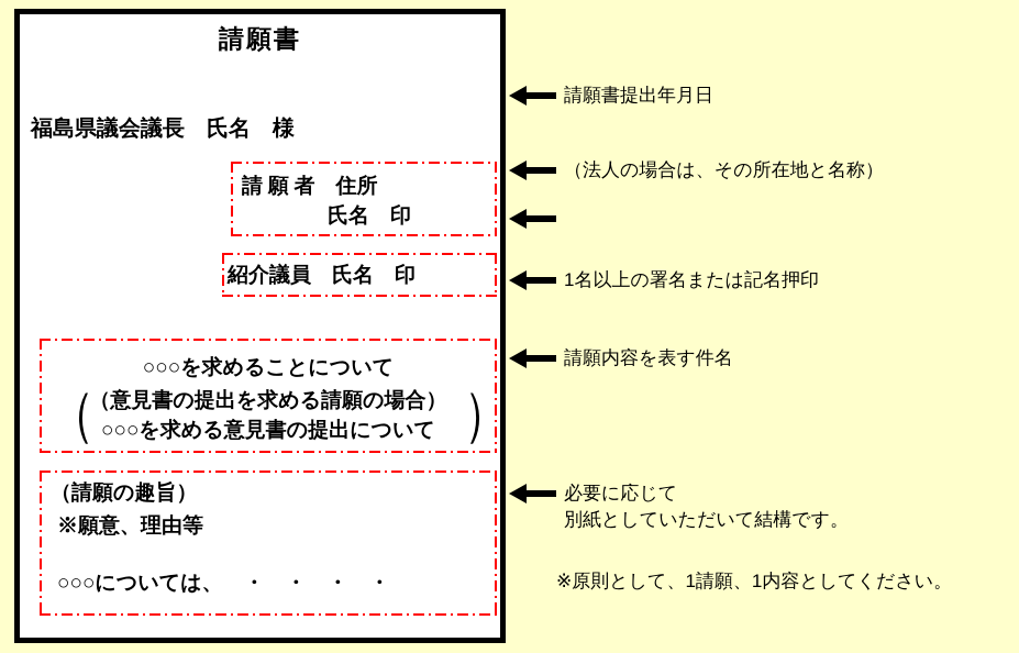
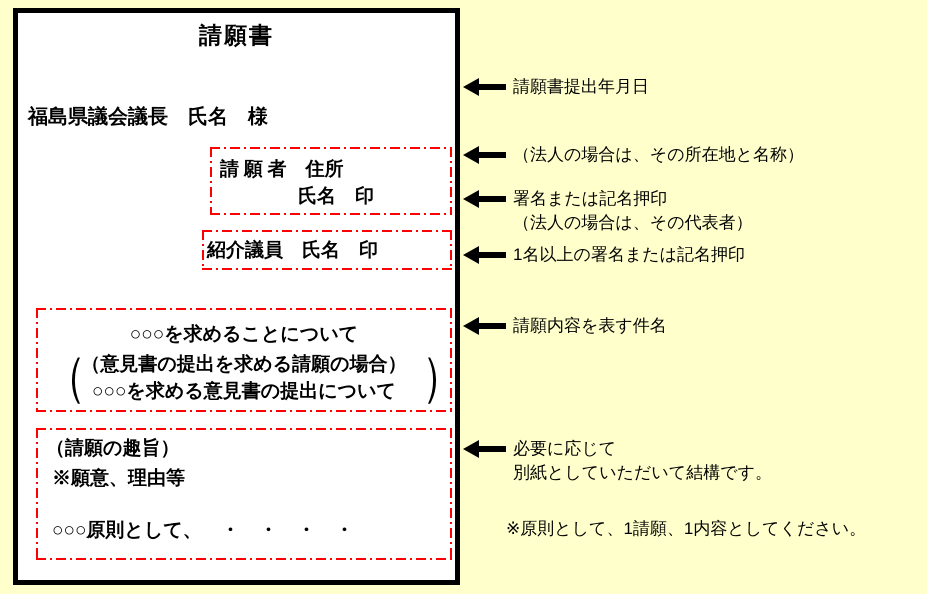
  請願書
  福島県議会議長 氏名 様
  請 願 者 住所
  氏名 印
  紹介議員 氏名 印
  ○○○を求めることについて
  （
  （意見書の提出を求める請願の場合）
  ○○○を求める意見書の提出について
  ）
  （請願の趣旨）
  ※願意、理由等
- ○○○については、 ・ ・ ・ ・
+ ○○○原則として、 ・ ・ ・ ・
  請願書提出年月日
  （法人の場合は、その所在地と名称）
+ 署名または記名押印
+ （法人の場合は、その代表者）
  1名以上の署名または記名押印
  請願内容を表す件名
  必要に応じて
  別紙としていただいて結構です。
  ※原則として、1請願、1内容としてください。
